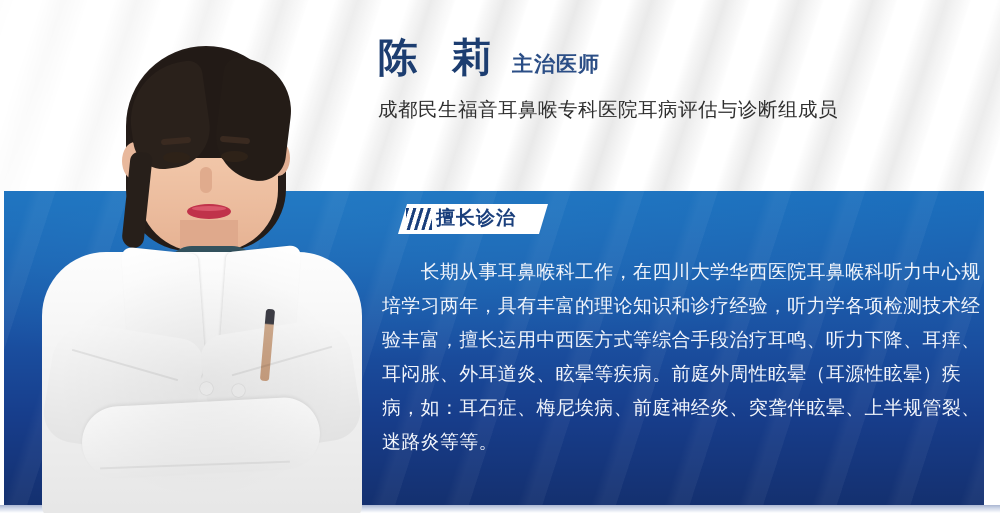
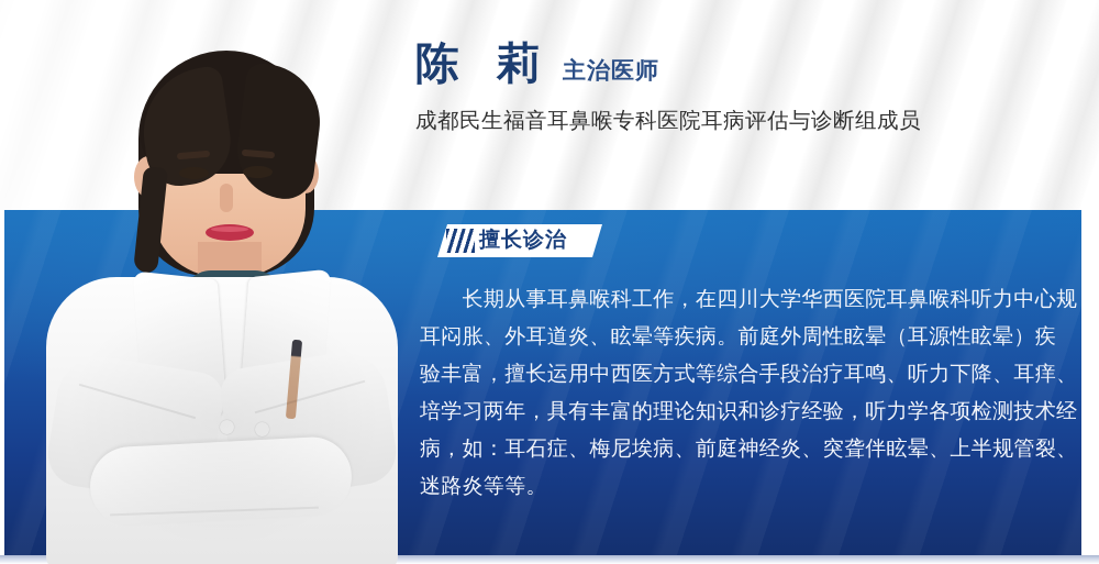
  陈 莉
  主治医师
  成都民生福音耳鼻喉专科医院耳病评估与诊断组成员
  擅长诊治
  长期从事耳鼻喉科工作，在四川大学华西医院耳鼻喉科听力中心规
- 培学习两年，具有丰富的理论知识和诊疗经验，听力学各项检测技术经
+ 耳闷胀、外耳道炎、眩晕等疾病。前庭外周性眩晕（耳源性眩晕）疾
  验丰富，擅长运用中西医方式等综合手段治疗耳鸣、听力下降、耳痒、
- 耳闷胀、外耳道炎、眩晕等疾病。前庭外周性眩晕（耳源性眩晕）疾
+ 培学习两年，具有丰富的理论知识和诊疗经验，听力学各项检测技术经
  病，如：耳石症、梅尼埃病、前庭神经炎、突聋伴眩晕、上半规管裂、
  迷路炎等等。
